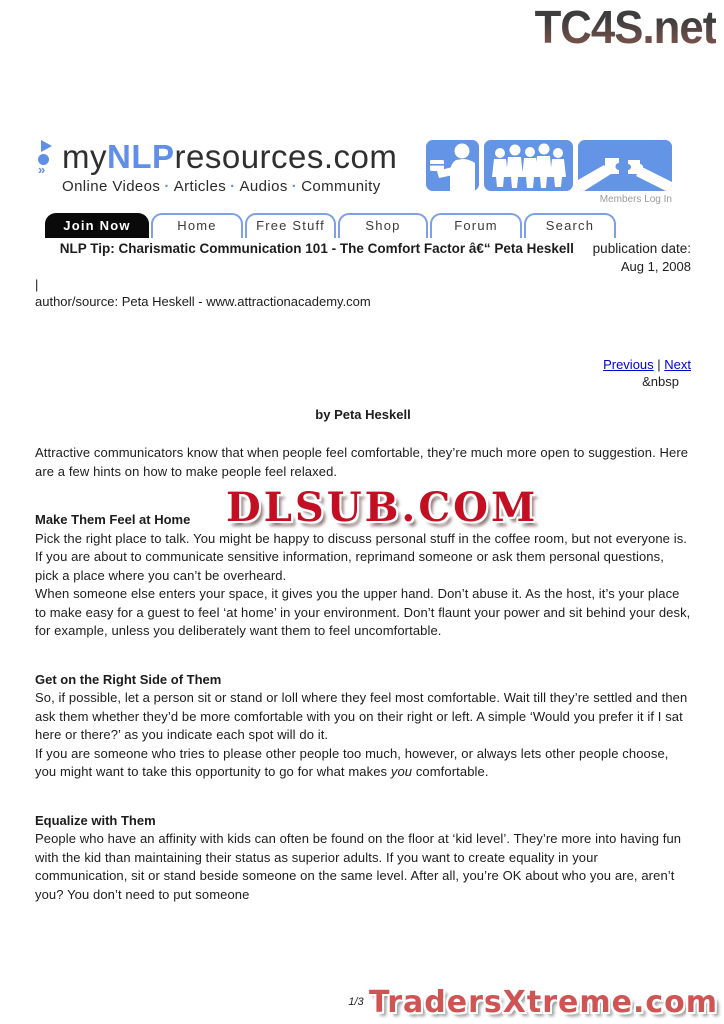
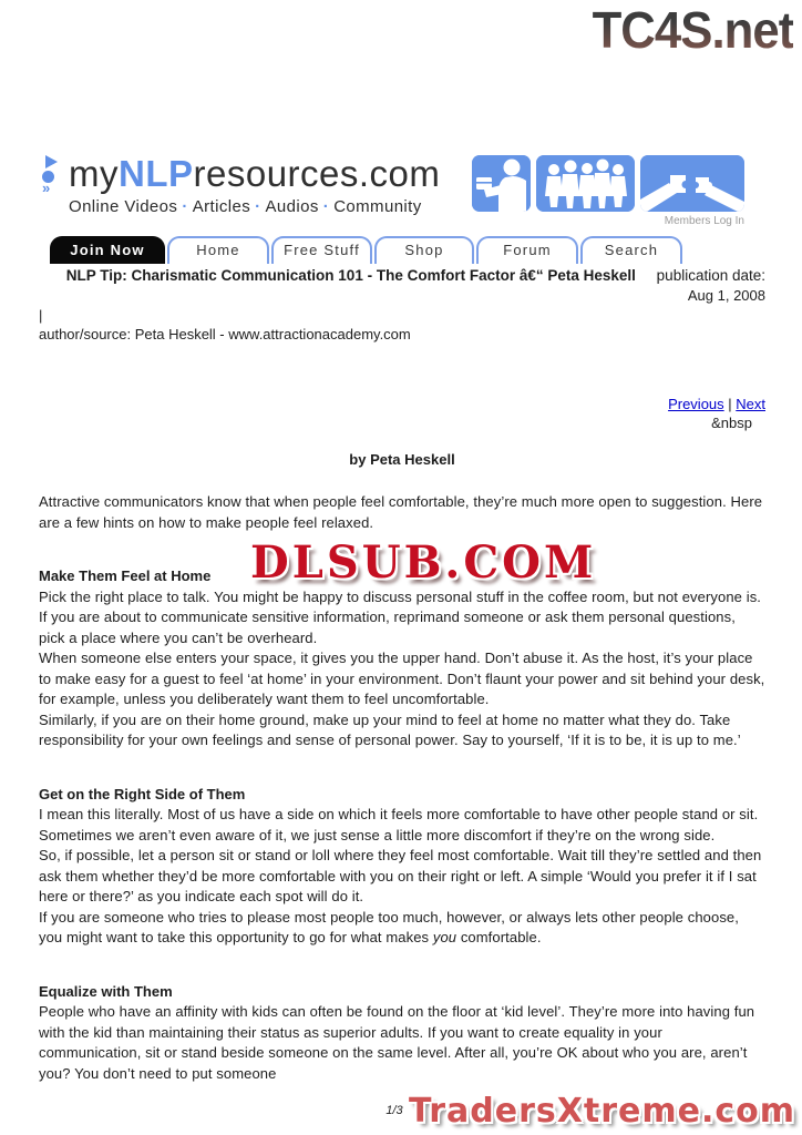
  TC4S.net
  »
  myNLPresources.com
  Online Videos · Articles · Audios · Community
  Members Log In
  Join Now
  Home
  Free Stuff
  Shop
  Forum
  Search
  NLP Tip: Charismatic Communication 101 - The Comfort Factor â€“ Peta Heskell
  publication date:
  Aug 1, 2008
  |
  author/source: Peta Heskell - www.attractionacademy.com
  Previous | Next
  &nbsp
  by Peta Heskell
  Attractive communicators know that when people feel comfortable, they’re much more open to suggestion. Here are a few hints on how to make people feel relaxed.
  Make Them Feel at Home
  Pick the right place to talk. You might be happy to discuss personal stuff in the coffee room, but not everyone is. If you are about to communicate sensitive information, reprimand someone or ask them personal questions, pick a place where you can’t be overheard.
  When someone else enters your space, it gives you the upper hand. Don’t abuse it. As the host, it’s your place to make easy for a guest to feel ‘at home’ in your environment. Don’t flaunt your power and sit behind your desk, for example, unless you deliberately want them to feel uncomfortable.
+ Similarly, if you are on their home ground, make up your mind to feel at home no matter what they do. Take responsibility for your own feelings and sense of personal power. Say to yourself, ‘If it is to be, it is up to me.’
  Get on the Right Side of Them
+ I mean this literally. Most of us have a side on which it feels more comfortable to have other people stand or sit. Sometimes we aren’t even aware of it, we just sense a little more discomfort if they’re on the wrong side.
  So, if possible, let a person sit or stand or loll where they feel most comfortable. Wait till they’re settled and then ask them whether they’d be more comfortable with you on their right or left. A simple ‘Would you prefer it if I sat here or there?’ as you indicate each spot will do it.
- If you are someone who tries to please other people too much, however, or always lets other people choose, you might want to take this opportunity to go for what makes you comfortable.
+ If you are someone who tries to please most people too much, however, or always lets other people choose, you might want to take this opportunity to go for what makes you comfortable.
  Equalize with Them
  People who have an affinity with kids can often be found on the floor at ‘kid level’. They’re more into having fun with the kid than maintaining their status as superior adults. If you want to create equality in your communication, sit or stand beside someone on the same level. After all, you’re OK about who you are, aren’t you? You don’t need to put someone
  DLSUB.COM
  1/3
  TradersXtreme.com
